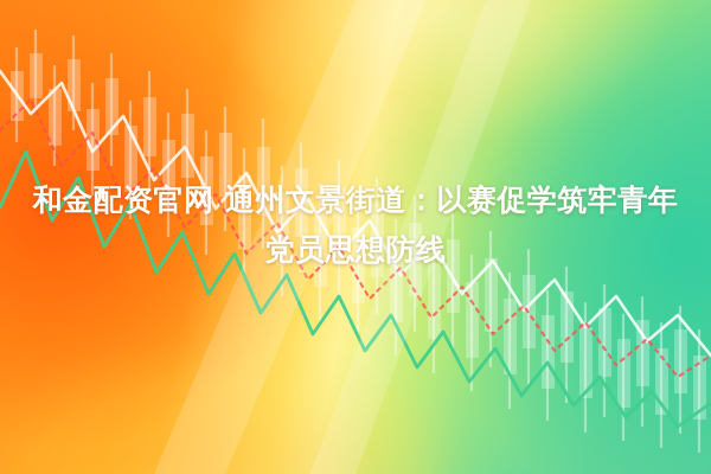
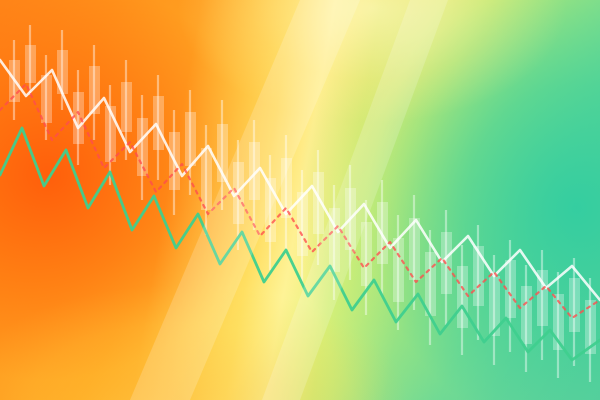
- 和金配资官网 通州文景街道：以赛促学筑牢青年党员思想防线
